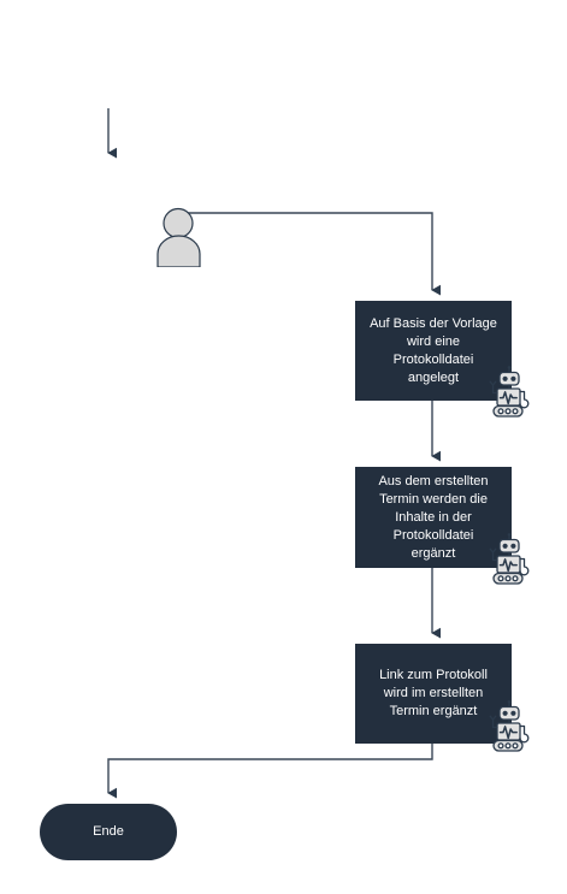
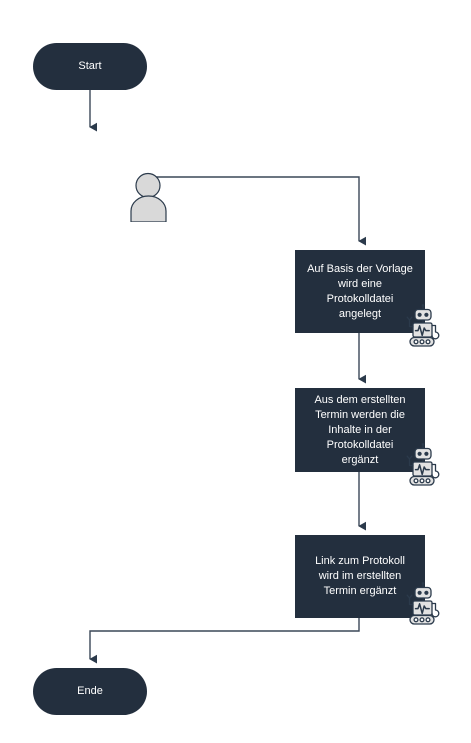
+ Start
  Auf Basis der Vorlage
  wird eine
  Protokolldatei
  angelegt
  Aus dem erstellten
  Termin werden die
  Inhalte in der
  Protokolldatei
  ergänzt
  Link zum Protokoll
  wird im erstellten
  Termin ergänzt
  Ende
